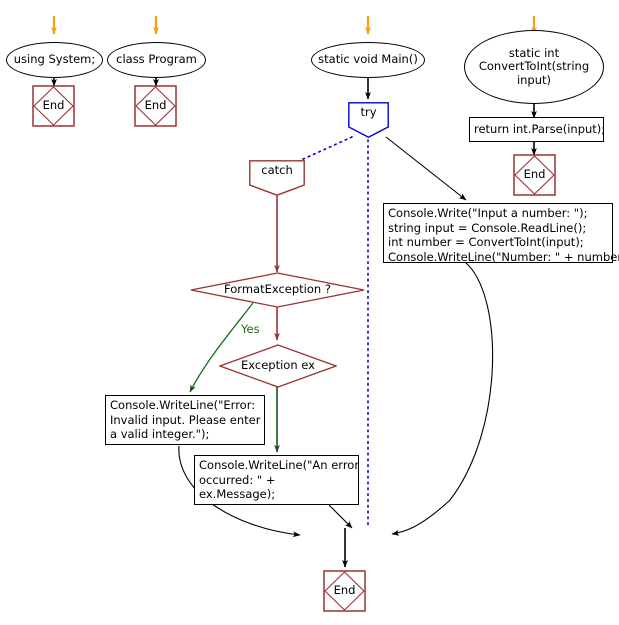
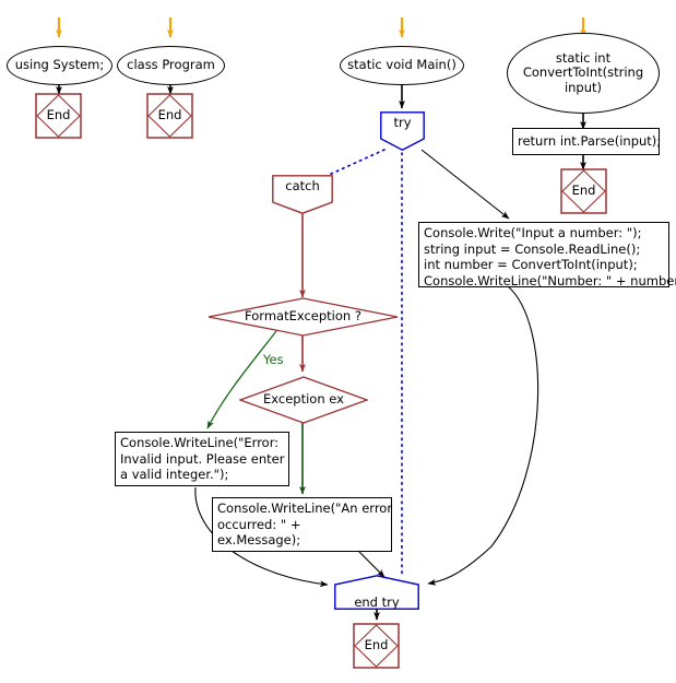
  using System;
  End
  class Program
  End
  static void Main()
  try
  catch
  static int
  ConvertToInt(string
  input)
  return int.Parse(input);
  End
  Console.Write("Input a number: ");
  string input = Console.ReadLine();
  int number = ConvertToInt(input);
  Console.WriteLine("Number: " + numbe
  FormatException ?
  Yes
  Exception ex
  Console.WriteLine("Error:
  Invalid input. Please enter
  a valid integer.");
  Console.WriteLine("An error
  occurred: " +
  ex.Message);
+ end try
  End
